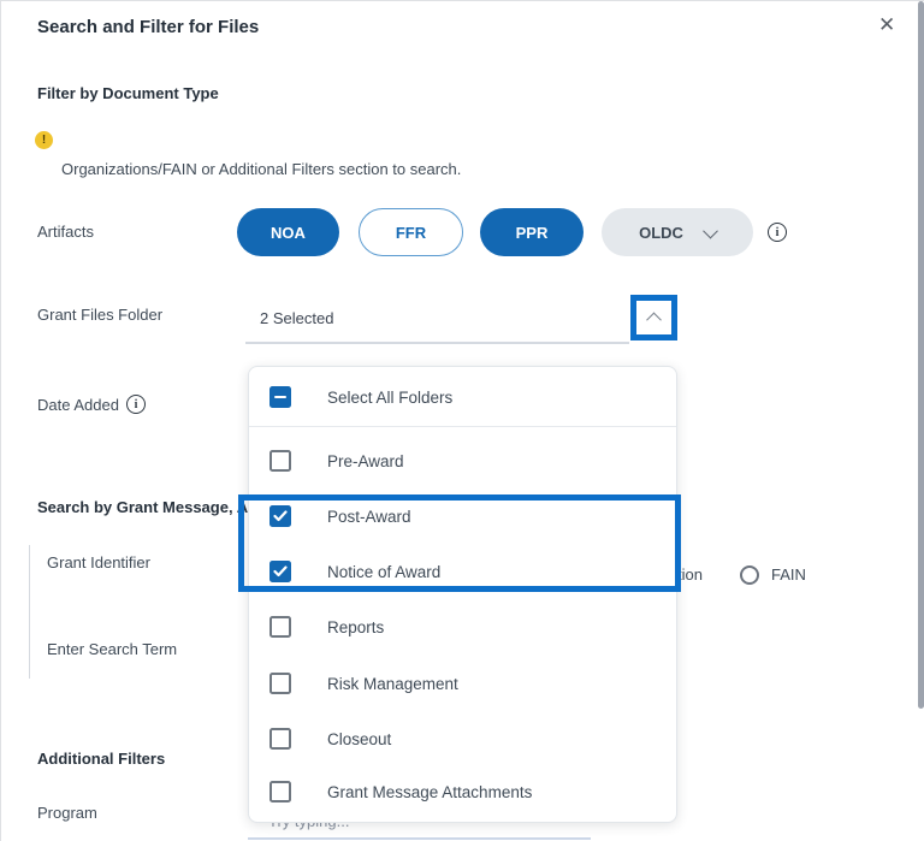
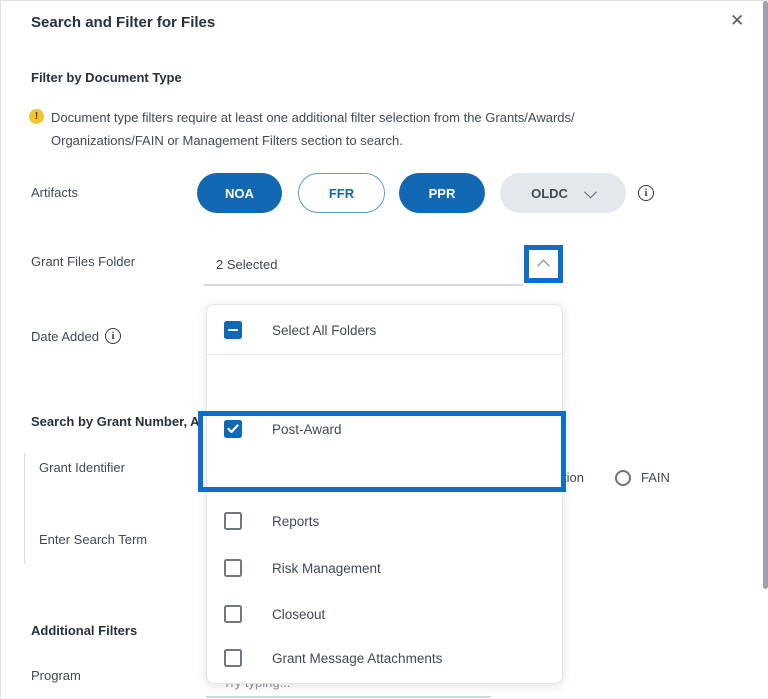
  Search and Filter for Files
  ✕
  Filter by Document Type
  !
+ Document type filters require at least one additional filter selection from the Grants/Awards/
- Organizations/FAIN or Additional Filters section to search.
+ Organizations/FAIN or Management Filters section to search.
  Artifacts
  NOA
  FFR
  PPR
  OLDC
  i
  Grant Files Folder
  2 Selected
  Date Added
  i
- Search by Grant Message, A
+ Search by Grant Number, A
  Grant Identifier
  tion
  FAIN
  Enter Search Term
  Additional Filters
  Program
  Select All Folders
- Pre-Award
  Post-Award
- Notice of Award
  Reports
  Risk Management
  Closeout
  Grant Message Attachments
